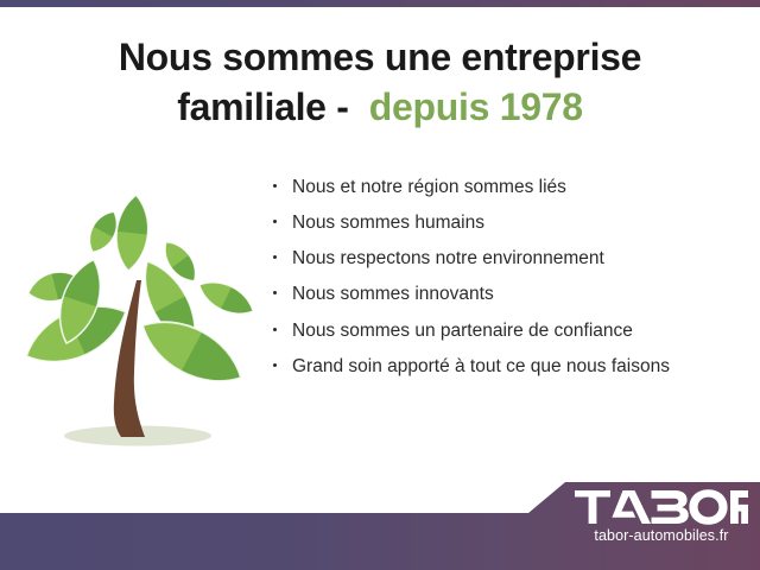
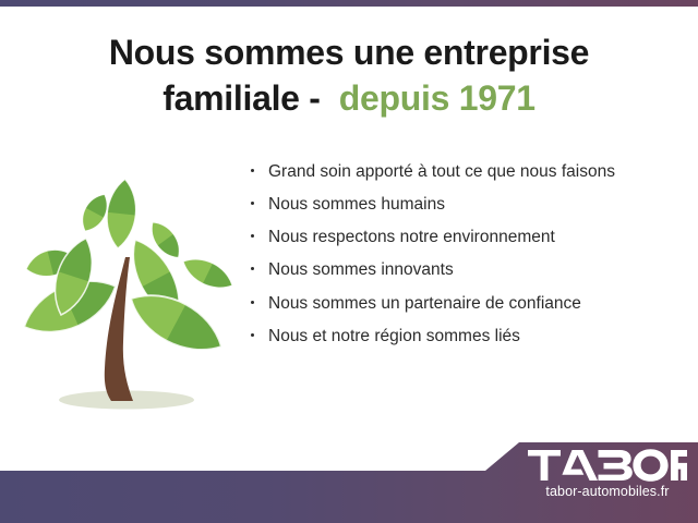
  Nous sommes une entreprise
- familiale - depuis 1978
+ familiale - depuis 1971
- Nous et notre région sommes liés
+ Grand soin apporté à tout ce que nous faisons
  Nous sommes humains
  Nous respectons notre environnement
  Nous sommes innovants
  Nous sommes un partenaire de confiance
- Grand soin apporté à tout ce que nous faisons
+ Nous et notre région sommes liés
  tabor-automobiles.fr
